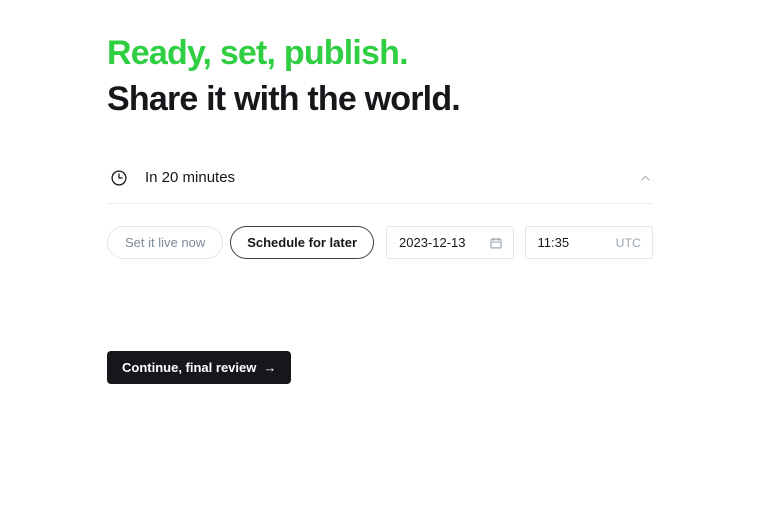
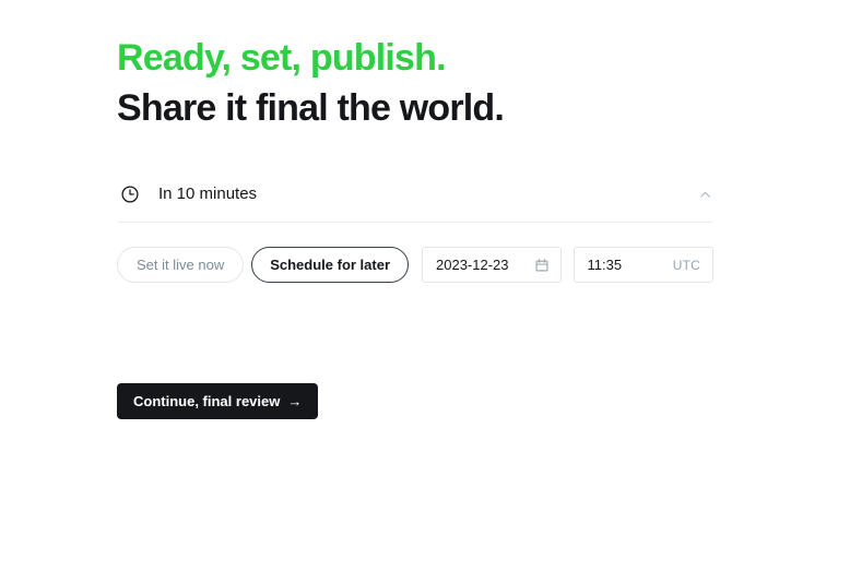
  Ready, set, publish.
- Share it with the world.
+ Share it final the world.
- In 20 minutes
+ In 10 minutes
  Set it live now
  Schedule for later
- 2023-12-13
+ 2023-12-23
  11:35
  UTC
  Continue, final review
  →
